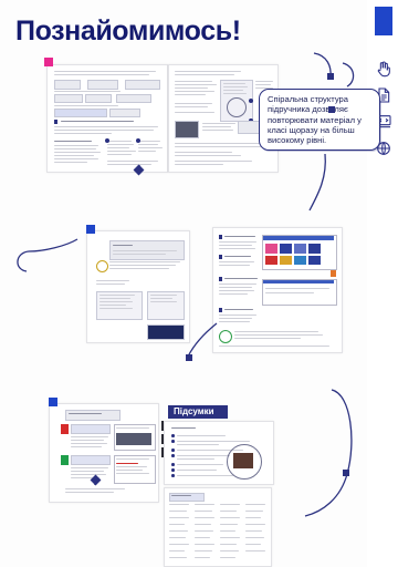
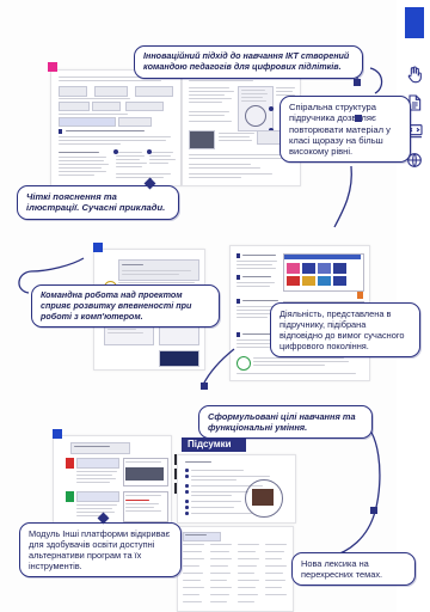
- Познайомимось!
  Підсумки
+ Інноваційний підхід до навчання ІКТ створений командою педагогів для цифрових підлітків.
  Спіральна структура підручника дозляє повторювати матеріал у класі щоразу на більш високому рівні.
+ Чіткі пояснення та ілюстрації. Сучасні приклади.
+ Командна робота над проектом сприяє розвитку впевненості при роботі з комп'ютером.
+ Діяльність, представлена в підручнику, підібрана відповідно до вимог сучасного цифрового покоління.
+ Сформульовані цілі навчання та функціональні уміння.
+ Модуль Інші платформи відкриває для здобувачів освіти доступні альтернативи програм та їх інструментів.
+ Нова лексика на перехресних темах.
